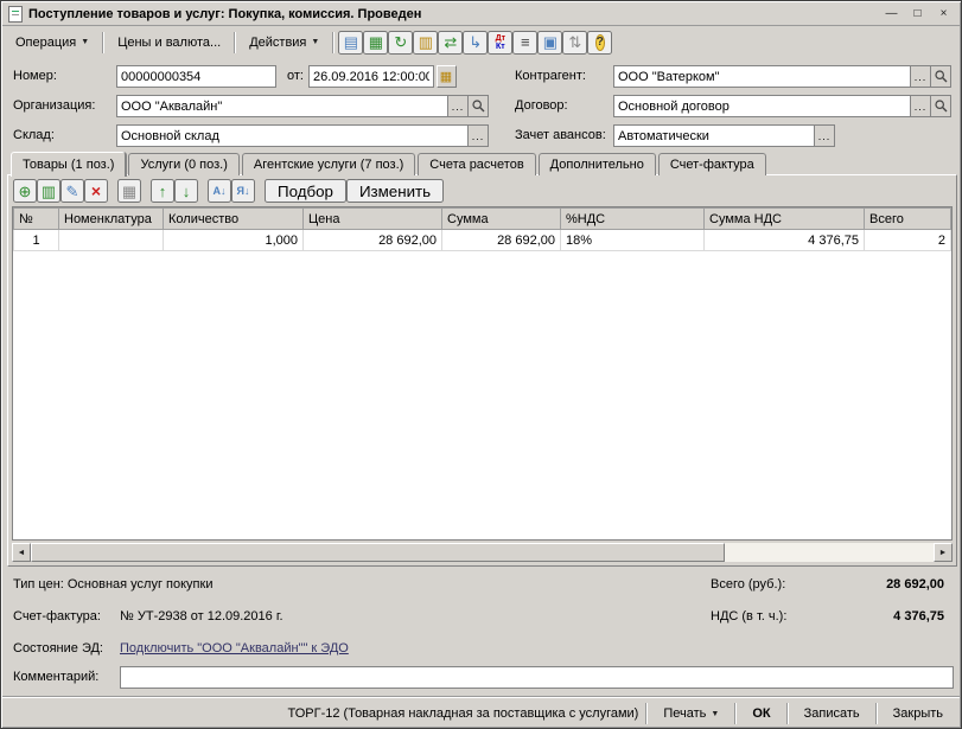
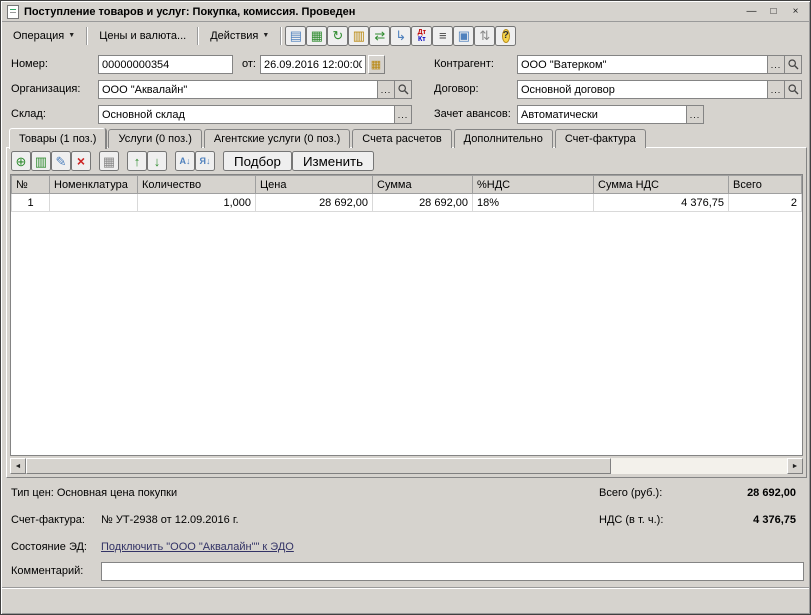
  Поступление товаров и услуг: Покупка, комиссия. Проведен
  —
  □
  ×
  Операция
  Цены и валюта...
  Действия
  ▤
  ▦
  ↻
  ▥
  ⇄
  ↳
  ≡
  ▣
  ⇅
  ?
  Номер:
  00000000354
  от:
  26.09.2016 12:00:00
  ▦
  Контрагент:
  ООО "Ватерком"
  ...
  Организация:
  ООО "Аквалайн"
  ...
  Договор:
  Основной договор
  ...
  Склад:
  Основной склад
  ...
  Зачет авансов:
  Автоматически
  ...
  Товары (1 поз.)
  Услуги (0 поз.)
- Агентские услуги (7 поз.)
+ Агентские услуги (0 поз.)
  Счета расчетов
  Дополнительно
  Счет-фактура
  ⊕
  ▥
  ✎
  ×
  ▦
  ↑
  ↓
  А↓
  Я↓
  Подбор
  Изменить
  №	Номенклатура	Количество	Цена	Сумма	%НДС	Сумма НДС	Всего
  1		1,000	28 692,00	28 692,00	18%	4 376,75	2
- Тип цен: Основная услуг покупки
+ Тип цен: Основная цена покупки
  Всего (руб.):
  28 692,00
  Счет-фактура:
  № УТ-2938 от 12.09.2016 г.
  НДС (в т. ч.):
  4 376,75
  Состояние ЭД:
  Подключить "ООО "Аквалайн"" к ЭДО
  Комментарий:
- ТОРГ-12 (Товарная накладная за поставщика с услугами)
- Печать
- ОК
- Записать
- Закрыть
